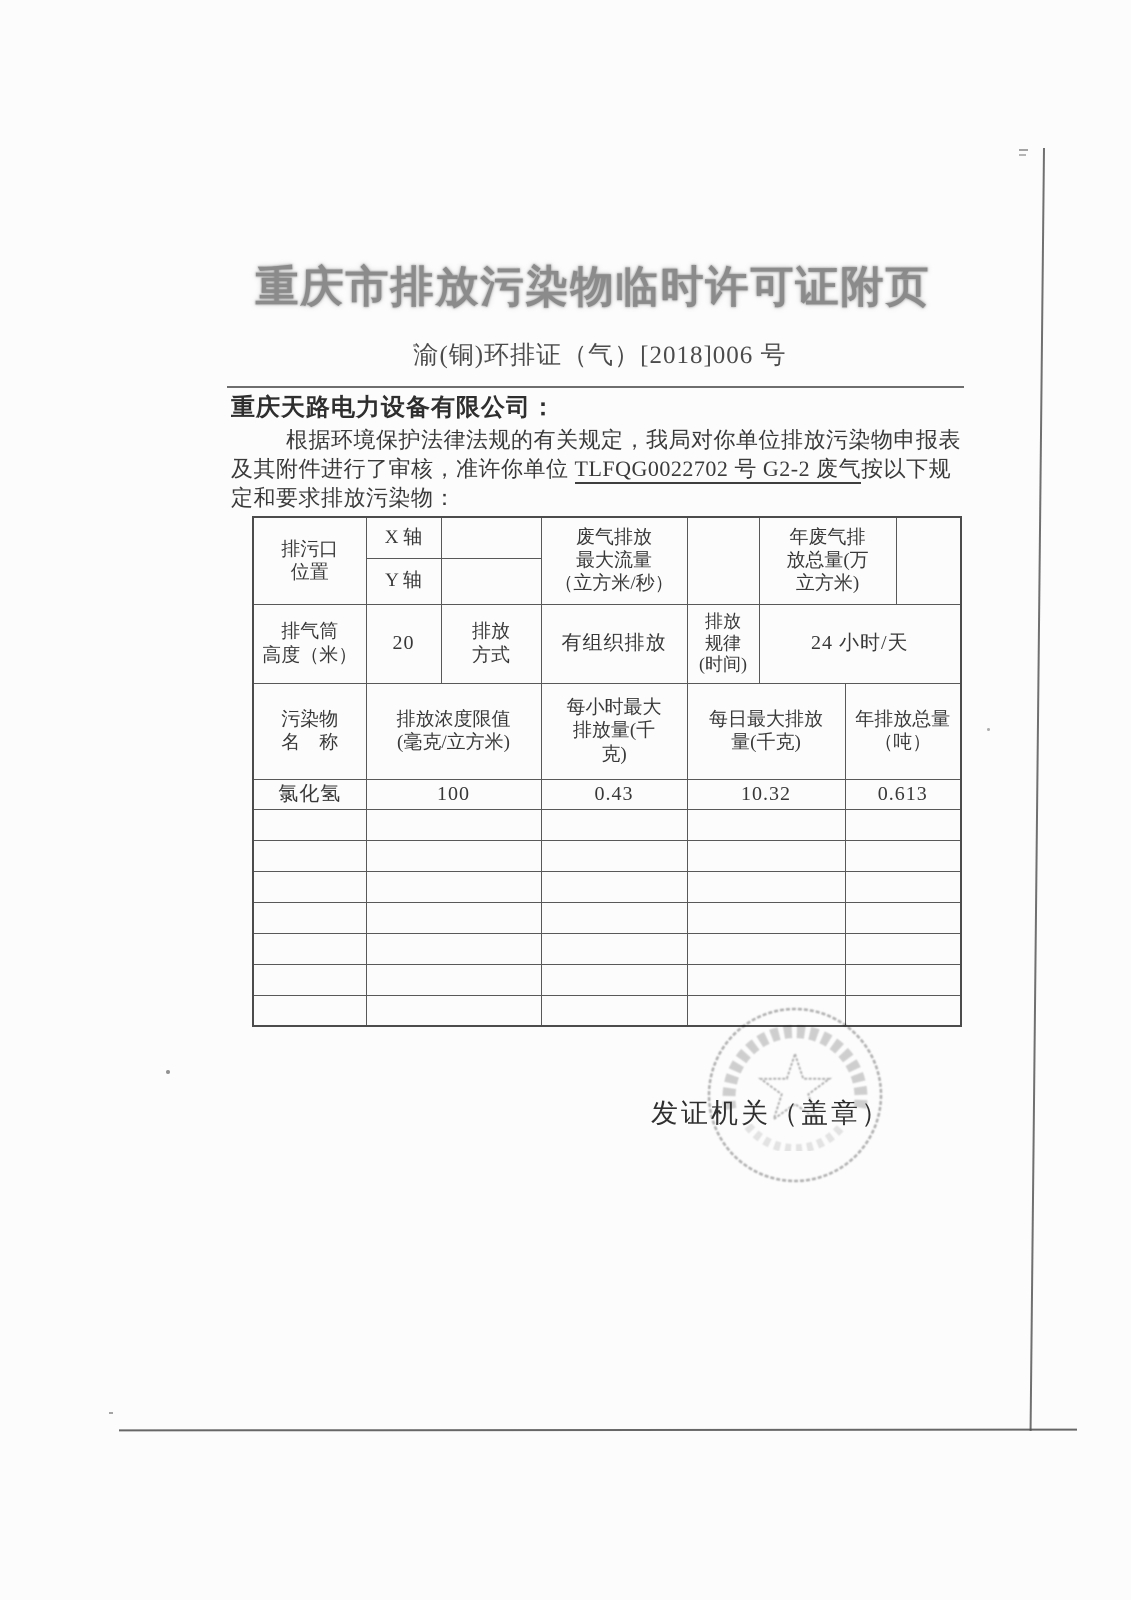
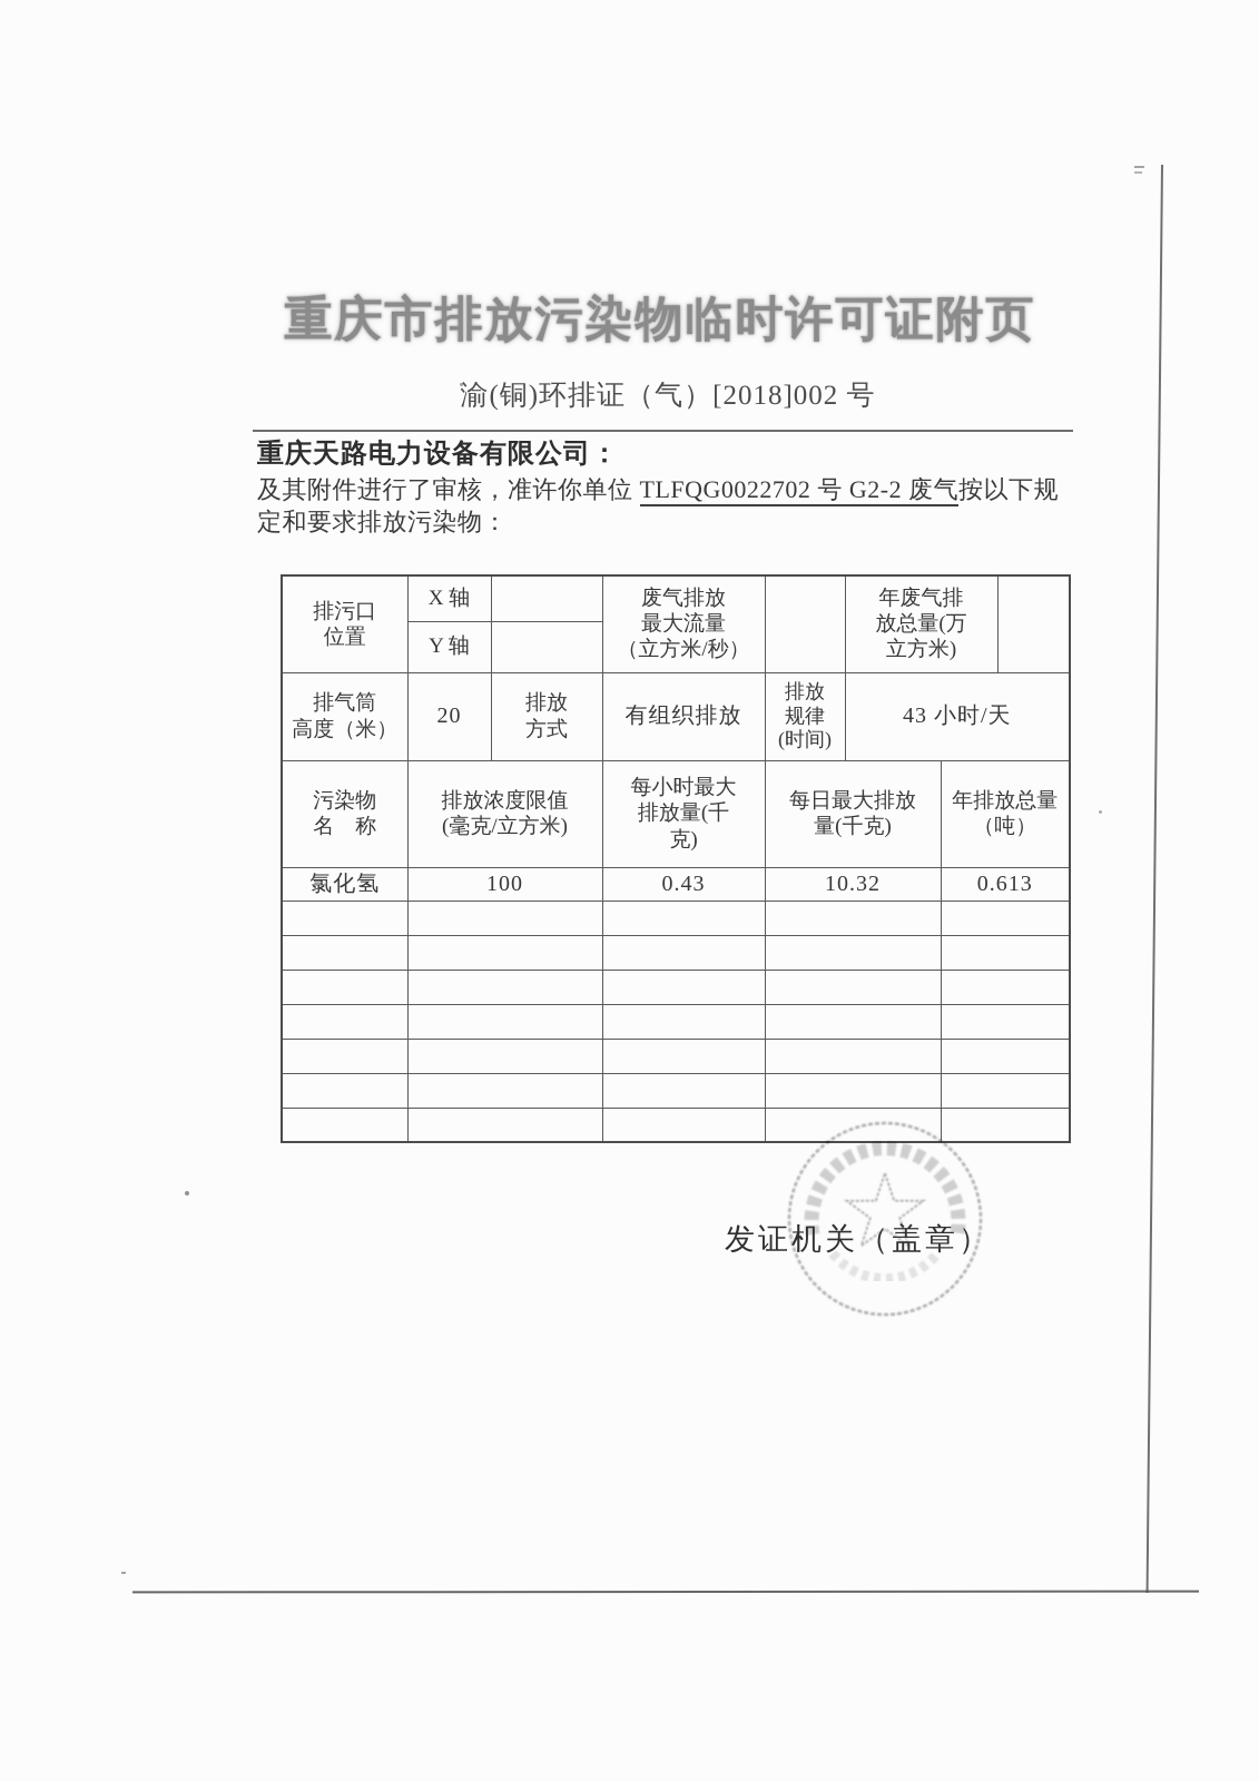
  重庆市排放污染物临时许可证附页
- 渝(铜)环排证（气）[2018]006 号
+ 渝(铜)环排证（气）[2018]002 号
  重庆天路电力设备有限公司：
- 根据环境保护法律法规的有关规定，我局对你单位排放污染物申报表
  及其附件进行了审核，准许你单位 TLFQG0022702 号 G2-2 废气按以下规
  定和要求排放污染物：
  排污口 位置	X 轴		废气排放 最大流量 （立方米/秒）		年废气排 放总量(万 立方米)
  Y 轴
- 排气筒 高度（米）	20	排放 方式	有组织排放	排放 规律 (时间)	24 小时/天
+ 排气筒 高度（米）	20	排放 方式	有组织排放	排放 规律 (时间)	43 小时/天
  污染物 名 称	排放浓度限值 (毫克/立方米)	每小时最大 排放量(千 克)	每日最大排放 量(千克)	年排放总量 （吨）
  氯化氢	100	0.43	10.32	0.613
  发证机关（盖章）
